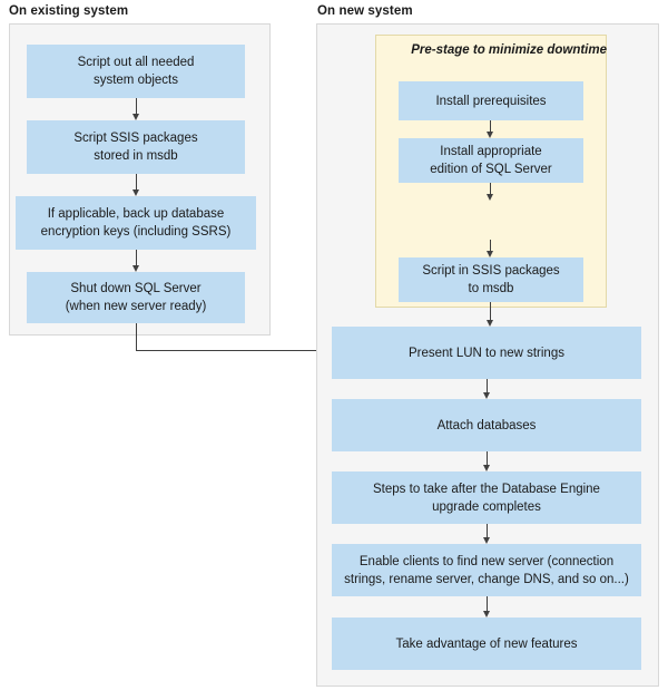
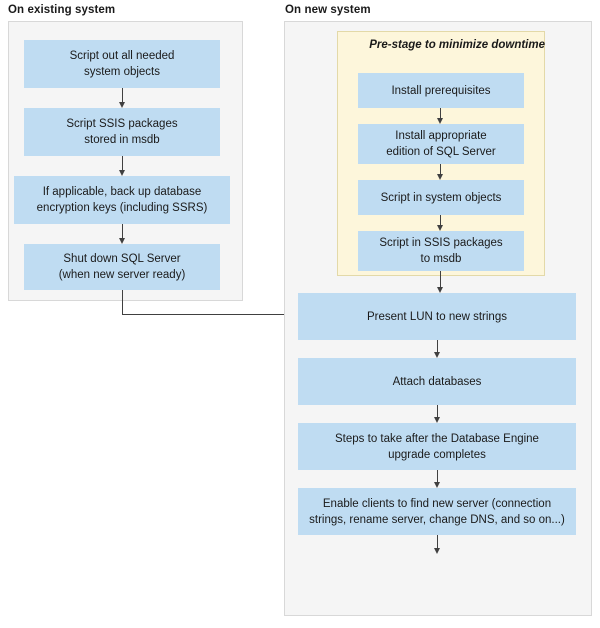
  On existing system
  On new system
  Script out all needed
  system objects
  Script SSIS packages
  stored in msdb
  If applicable, back up database
  encryption keys (including SSRS)
  Shut down SQL Server
  (when new server ready)
  Pre-stage to minimize downtime
  Install prerequisites
  Install appropriate
  edition of SQL Server
+ Script in system objects
  Script in SSIS packages
  to msdb
  Present LUN to new strings
  Attach databases
  Steps to take after the Database Engine
  upgrade completes
  Enable clients to find new server (connection
  strings, rename server, change DNS, and so on...)
- Take advantage of new features
